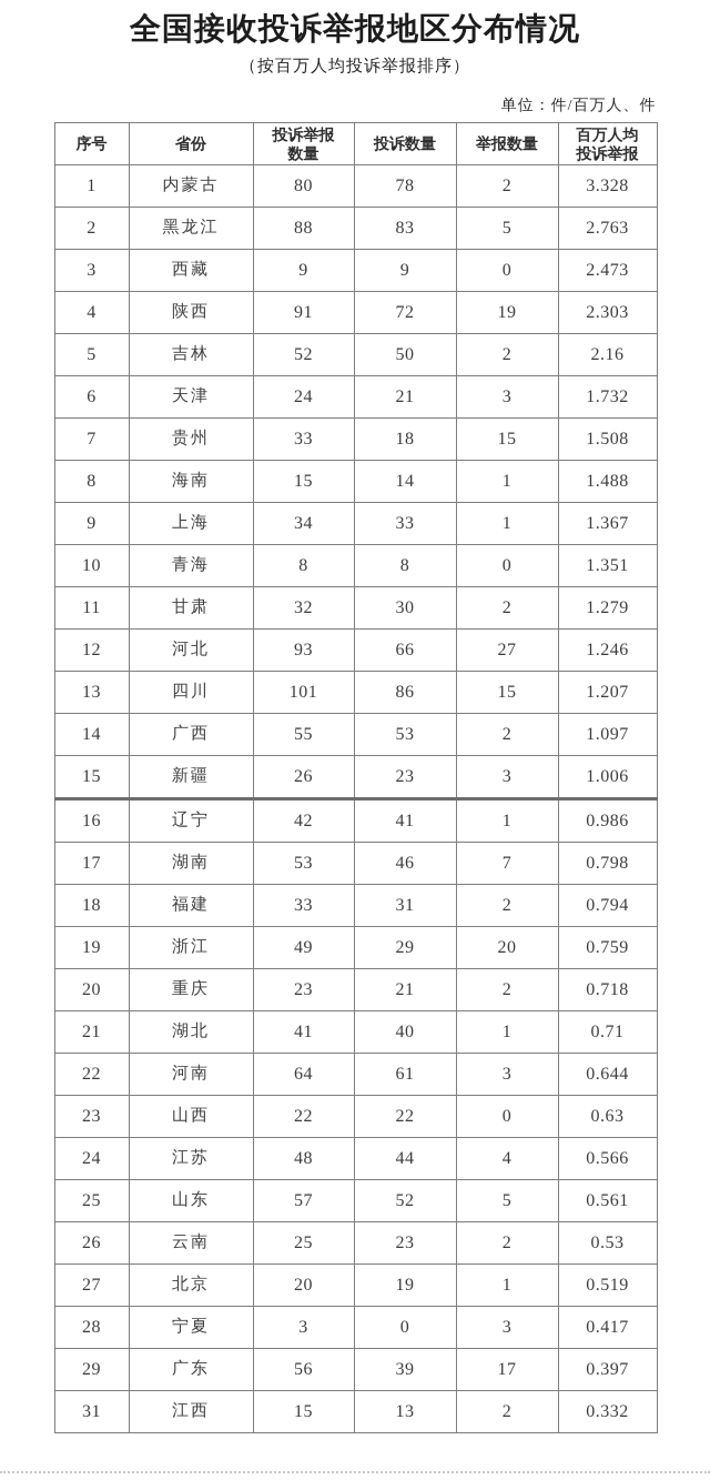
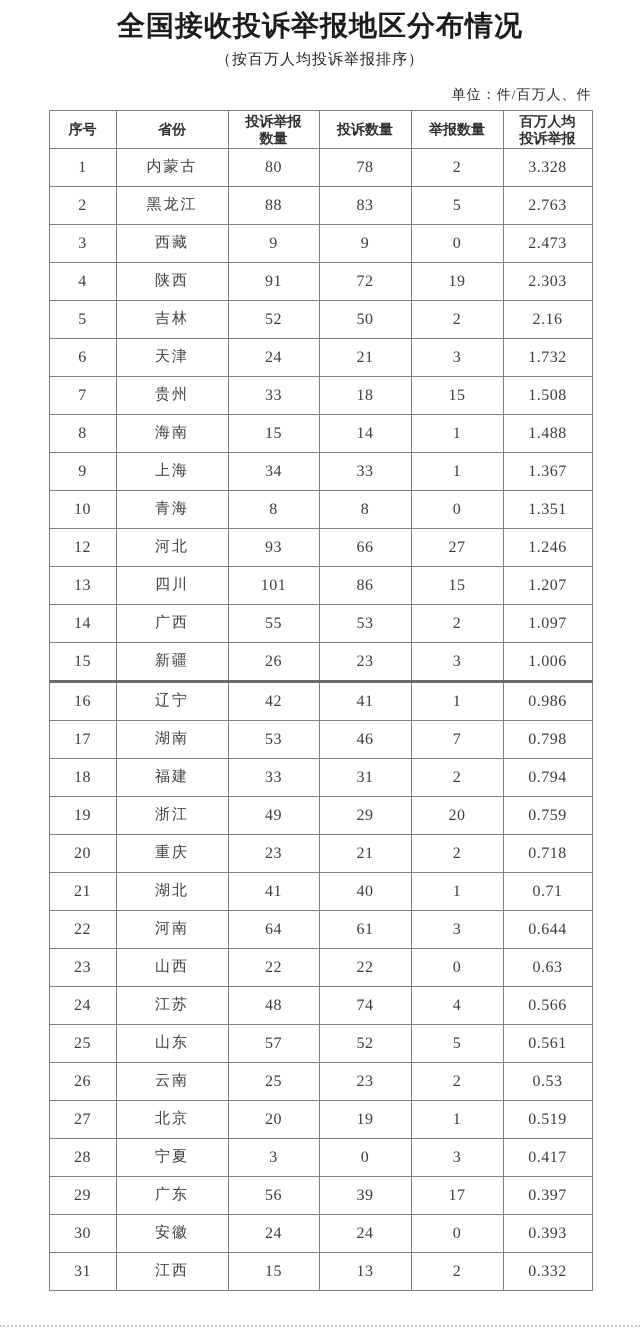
  全国接收投诉举报地区分布情况
  （按百万人均投诉举报排序）
  单位：件/百万人、件
  序号	省份	投诉举报数量	投诉数量	举报数量	百万人均投诉举报
  1	内蒙古	80	78	2	3.328
  2	黑龙江	88	83	5	2.763
  3	西藏	9	9	0	2.473
  4	陕西	91	72	19	2.303
  5	吉林	52	50	2	2.16
  6	天津	24	21	3	1.732
  7	贵州	33	18	15	1.508
  8	海南	15	14	1	1.488
  9	上海	34	33	1	1.367
  10	青海	8	8	0	1.351
- 11	甘肃	32	30	2	1.279
  12	河北	93	66	27	1.246
  13	四川	101	86	15	1.207
  14	广西	55	53	2	1.097
  15	新疆	26	23	3	1.006
  16	辽宁	42	41	1	0.986
  17	湖南	53	46	7	0.798
  18	福建	33	31	2	0.794
  19	浙江	49	29	20	0.759
  20	重庆	23	21	2	0.718
  21	湖北	41	40	1	0.71
  22	河南	64	61	3	0.644
  23	山西	22	22	0	0.63
- 24	江苏	48	44	4	0.566
+ 24	江苏	48	74	4	0.566
  25	山东	57	52	5	0.561
  26	云南	25	23	2	0.53
  27	北京	20	19	1	0.519
  28	宁夏	3	0	3	0.417
  29	广东	56	39	17	0.397
+ 30	安徽	24	24	0	0.393
  31	江西	15	13	2	0.332
